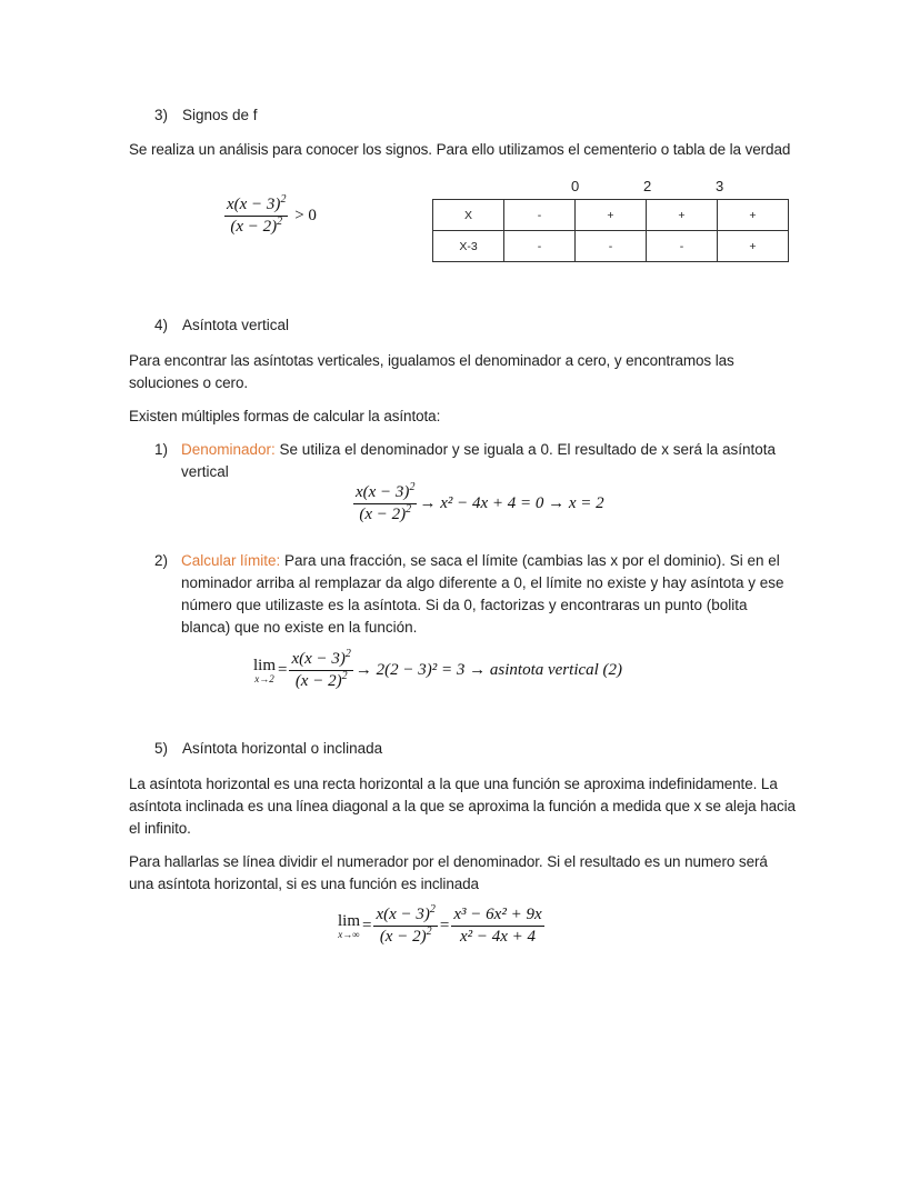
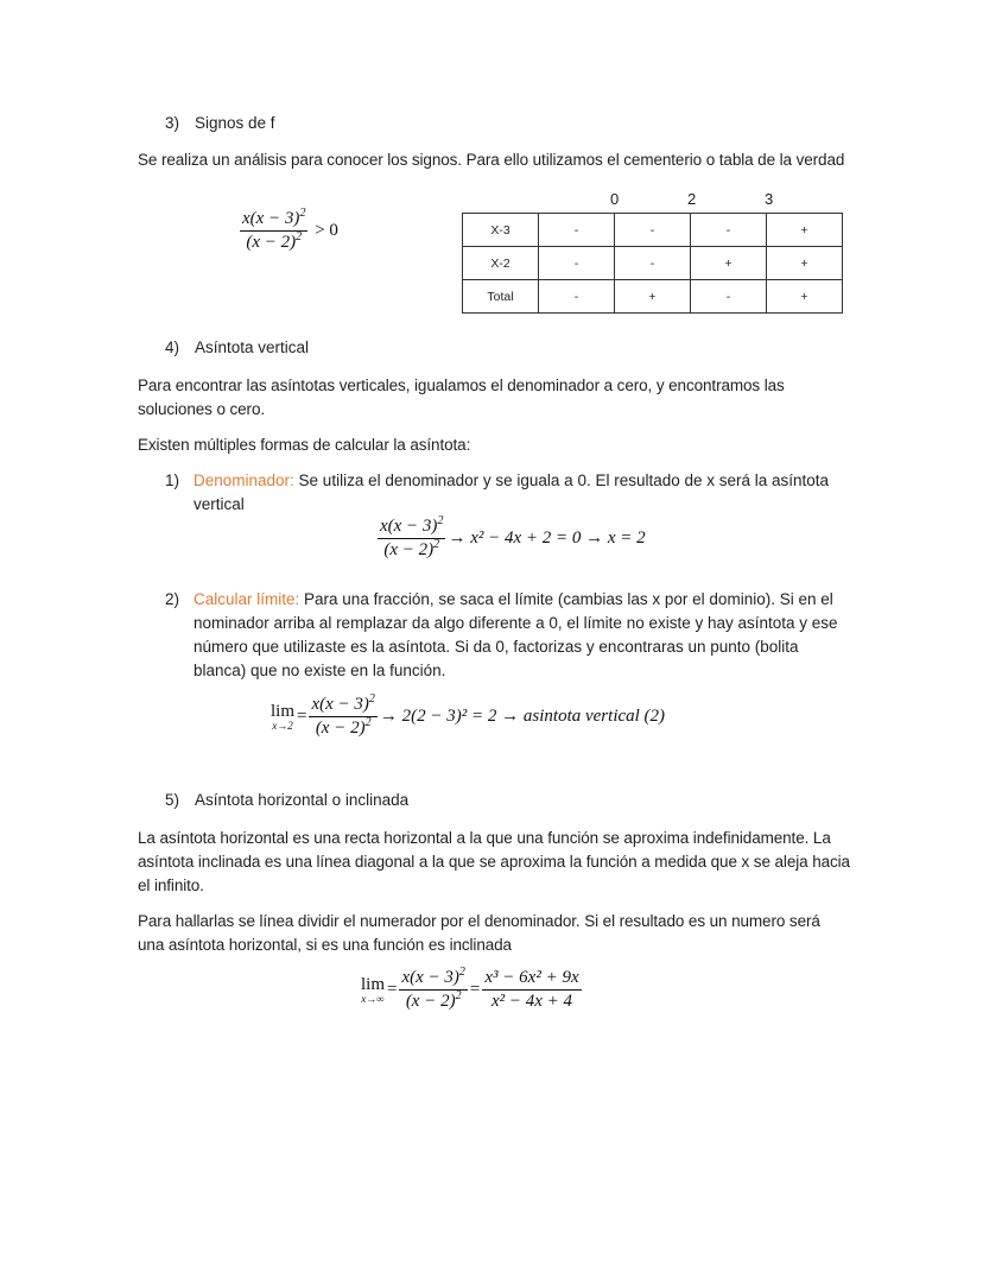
  3) Signos de f
  Se realiza un análisis para conocer los signos. Para ello utilizamos el cementerio o tabla de la verdad
  x(x − 3)2
  (x − 2)2
  > 0
  0
  2
  3
- X	-	+	+	+
  X-3	-	-	-	+
+ X-2	-	-	+	+
+ Total	-	+	-	+
  4) Asíntota vertical
  Para encontrar las asíntotas verticales, igualamos el denominador a cero, y encontramos las soluciones o cero.
  Existen múltiples formas de calcular la asíntota:
  1)
  Denominador: Se utiliza el denominador y se iguala a 0. El resultado de x será la asíntota vertical
  x(x − 3)2
  (x − 2)2
- → x² − 4x + 4 = 0 → x = 2
+ → x² − 4x + 2 = 0 → x = 2
  2)
  Calcular límite: Para una fracción, se saca el límite (cambias las x por el dominio). Si en el nominador arriba al remplazar da algo diferente a 0, el límite no existe y hay asíntota y ese número que utilizaste es la asíntota. Si da 0, factorizas y encontraras un punto (bolita blanca) que no existe en la función.
  lim
  x→2
  =
  x(x − 3)2
  (x − 2)2
- → 2(2 − 3)² = 3 → asintota vertical (2)
+ → 2(2 − 3)² = 2 → asintota vertical (2)
  5) Asíntota horizontal o inclinada
  La asíntota horizontal es una recta horizontal a la que una función se aproxima indefinidamente. La asíntota inclinada es una línea diagonal a la que se aproxima la función a medida que x se aleja hacia el infinito.
  Para hallarlas se línea dividir el numerador por el denominador. Si el resultado es un numero será una asíntota horizontal, si es una función es inclinada
  lim
  x→∞
  =
  x(x − 3)2
  (x − 2)2
  =
  x³ − 6x² + 9x
  x² − 4x + 4
